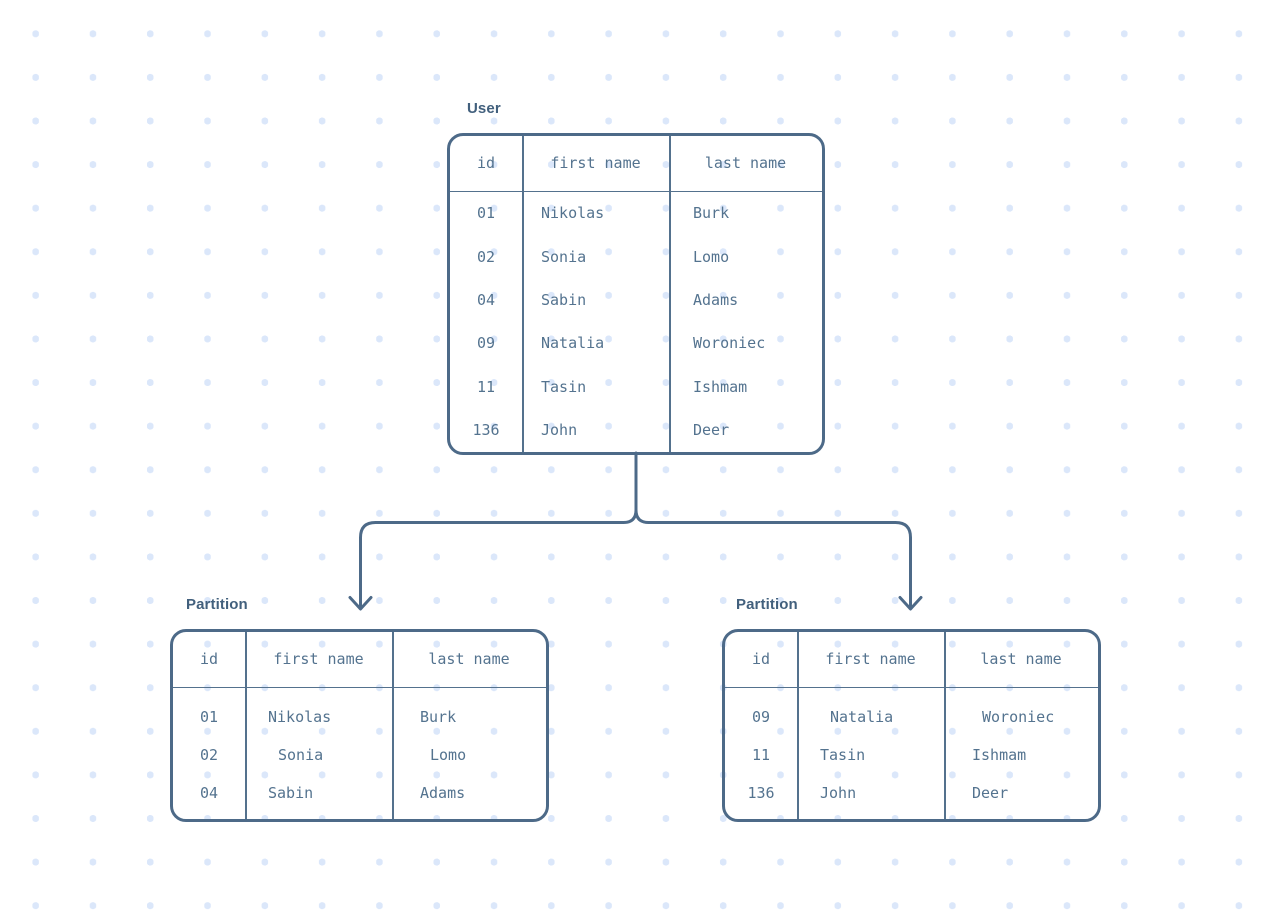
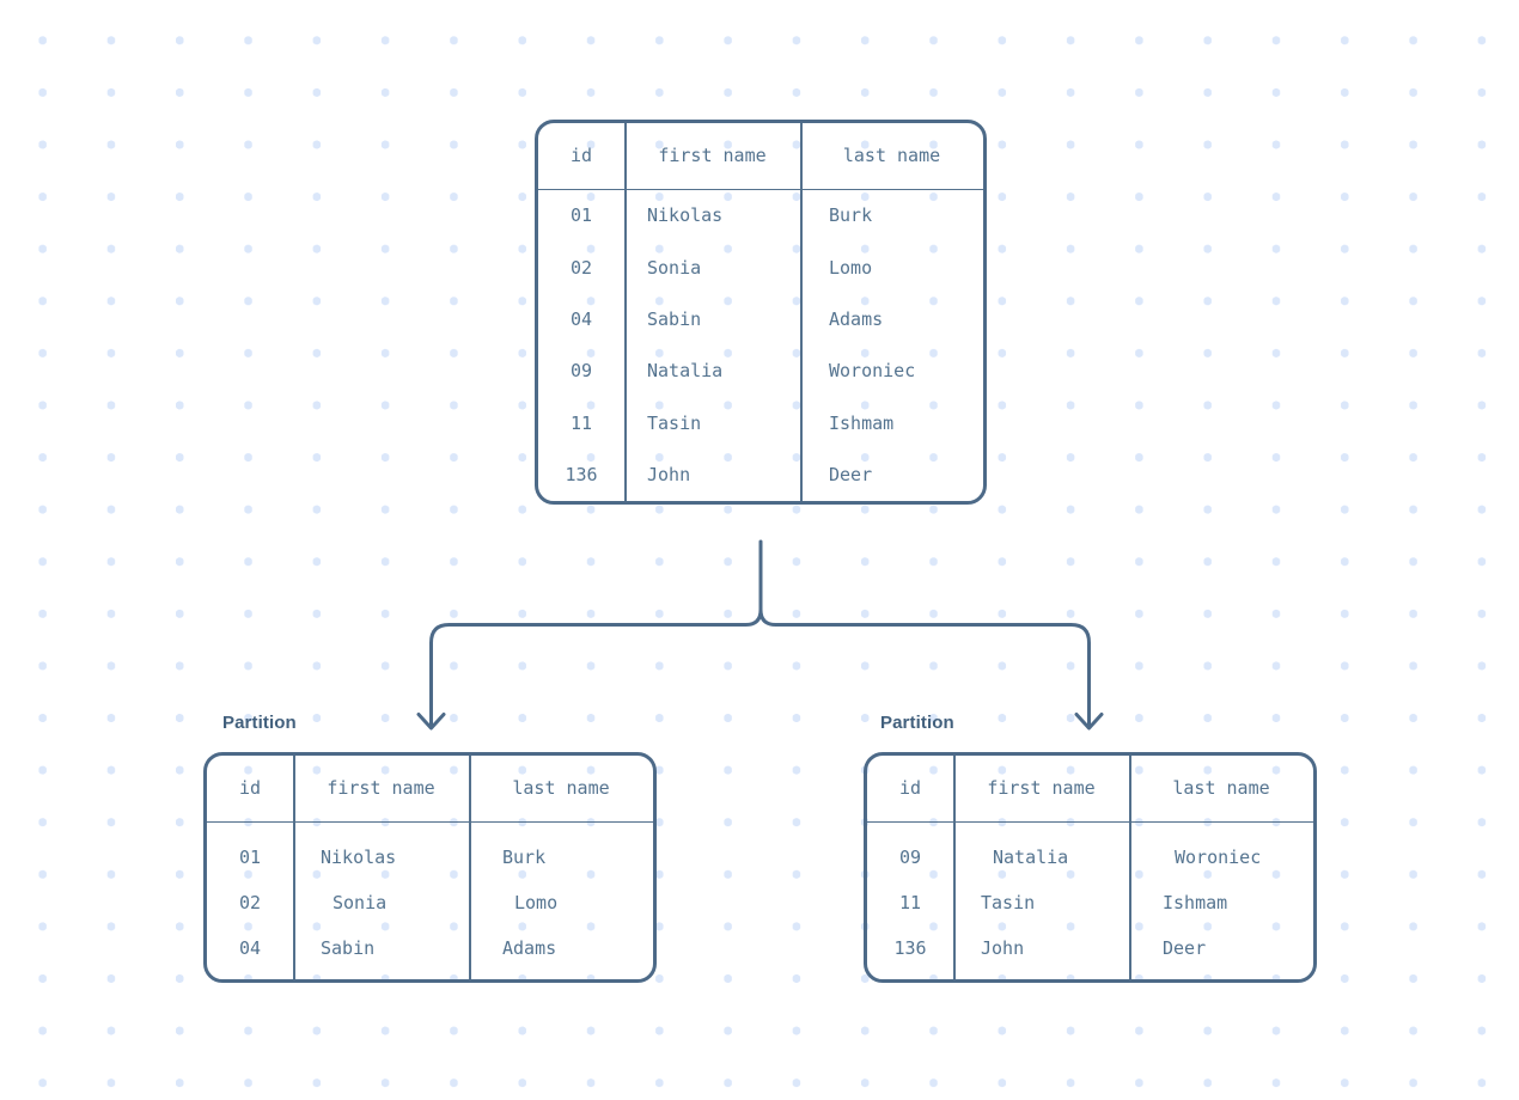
- User
  id
  first name
  last name
  01
  Nikolas
  Burk
  02
  Sonia
  Lomo
  04
  Sabin
  Adams
  09
  Natalia
  Woroniec
  11
  Tasin
  Ishmam
  136
  John
  Deer
  Partition
  id
  first name
  last name
  01
  Nikolas
  Burk
  02
  Sonia
  Lomo
  04
  Sabin
  Adams
  Partition
  id
  first name
  last name
  09
  Natalia
  Woroniec
  11
  Tasin
  Ishmam
  136
  John
  Deer
